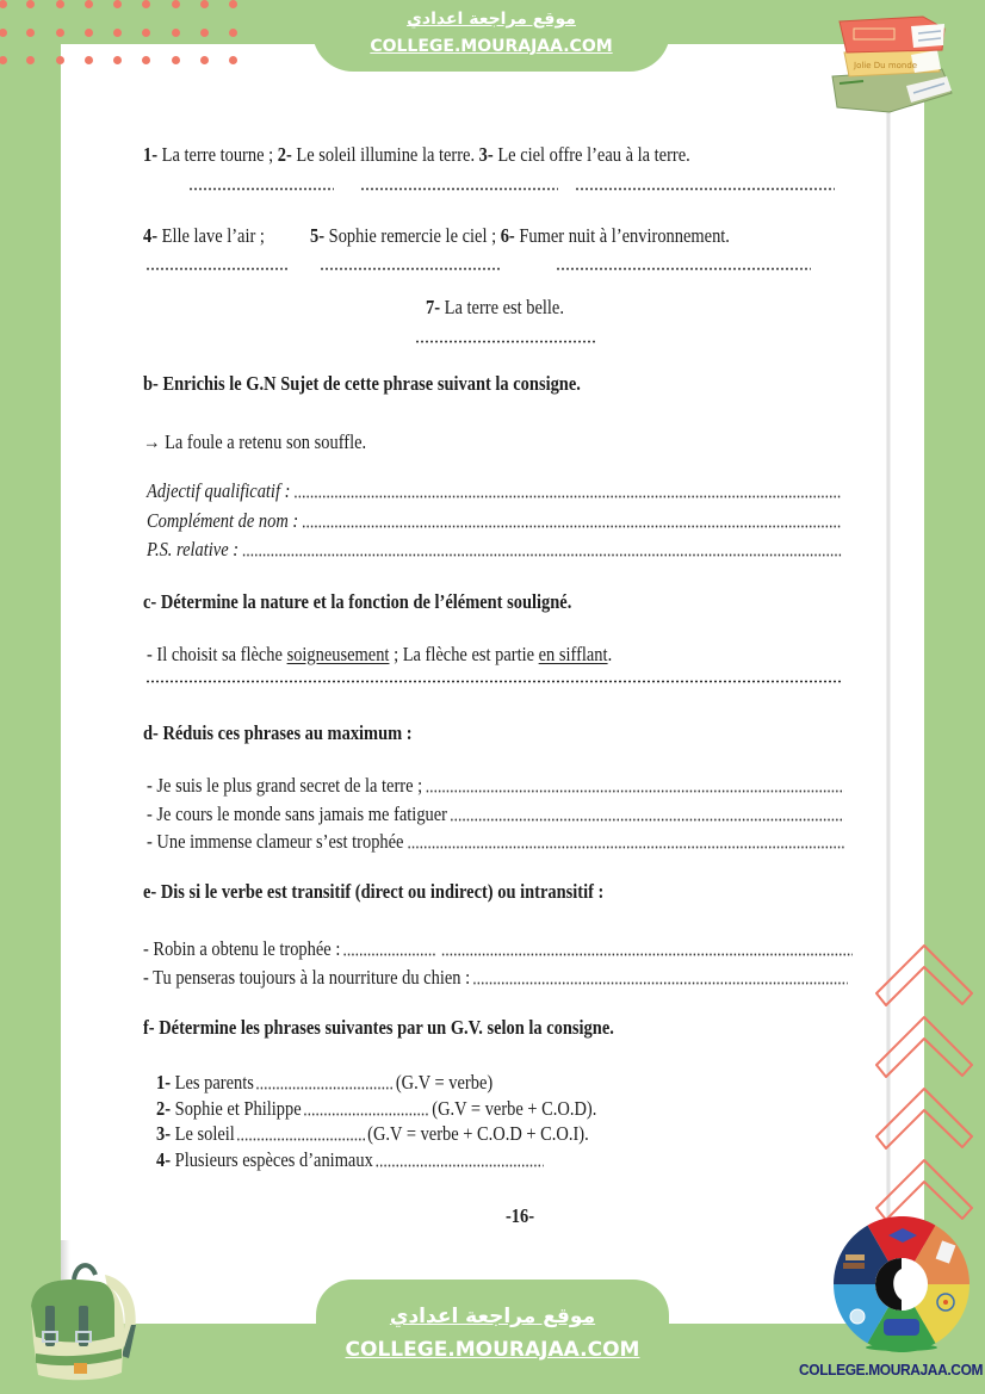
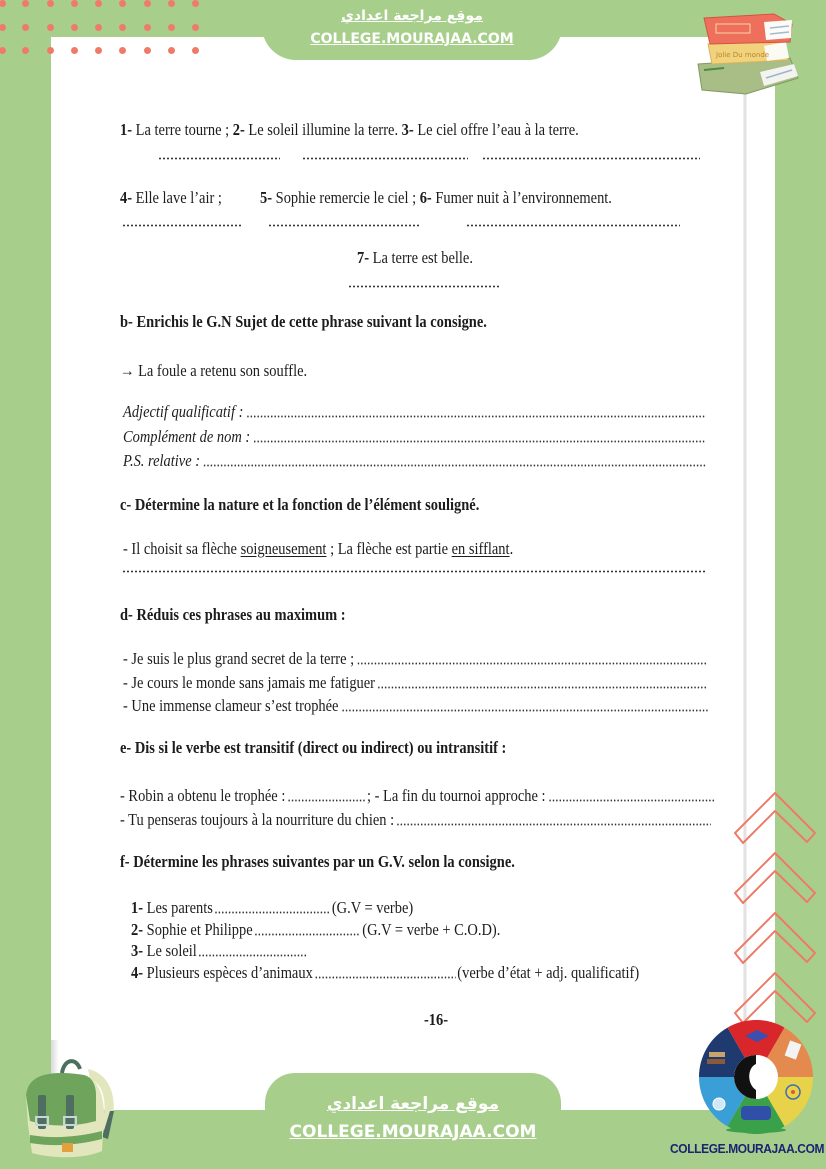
  موقع مراجعة اعدادي
  COLLEGE.MOURAJAA.COM
  موقع مراجعة اعدادي
  COLLEGE.MOURAJAA.COM
  Jolie Du monde
  COLLEGE.MOURAJAA.COM
  1-
  La terre tourne ;
  2-
  Le soleil illumine la terre.
  3-
  Le ciel offre l’eau à la terre.
  4-
  Elle lave l’air ;
  5-
  Sophie remercie le ciel ;
  6-
  Fumer nuit à l’environnement.
  7-
  La terre est belle.
  b- Enrichis le G.N Sujet de cette phrase suivant la consigne.
  →
  La foule a retenu son souffle.
  Adjectif qualificatif :
  Complément de nom :
  P.S. relative :
  c- Détermine la nature et la fonction de l’élément souligné.
  - Il choisit sa flèche
  soigneusement
  ; La flèche est partie
  en sifflant
  .
  d- Réduis ces phrases au maximum :
  - Je suis le plus grand secret de la terre ;
  - Je cours le monde sans jamais me fatiguer
  - Une immense clameur s’est trophée
  e- Dis si le verbe est transitif (direct ou indirect) ou intransitif :
  - Robin a obtenu le trophée :
+ ; - La fin du tournoi approche :
  - Tu penseras toujours à la nourriture du chien :
  f- Détermine les phrases suivantes par un G.V. selon la consigne.
  1-
  Les parents
  (G.V = verbe)
  2-
  Sophie et Philippe
  (G.V = verbe + C.O.D).
  3-
  Le soleil
- (G.V = verbe + C.O.D + C.O.I).
  4-
  Plusieurs espèces d’animaux
+ (verbe d’état + adj. qualificatif)
  -16-
